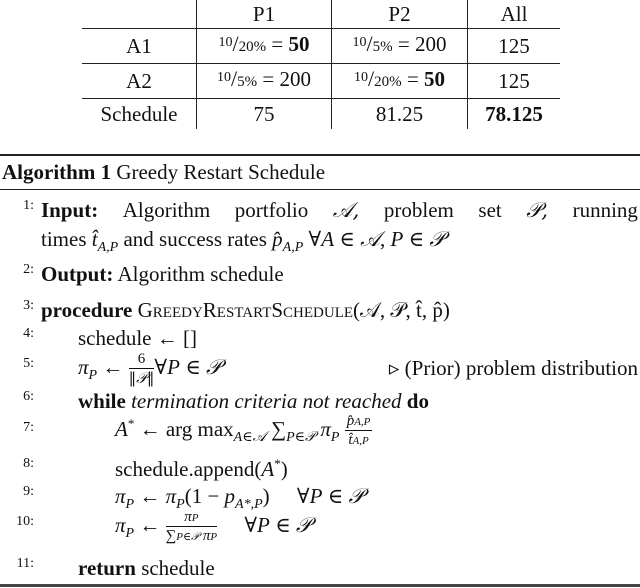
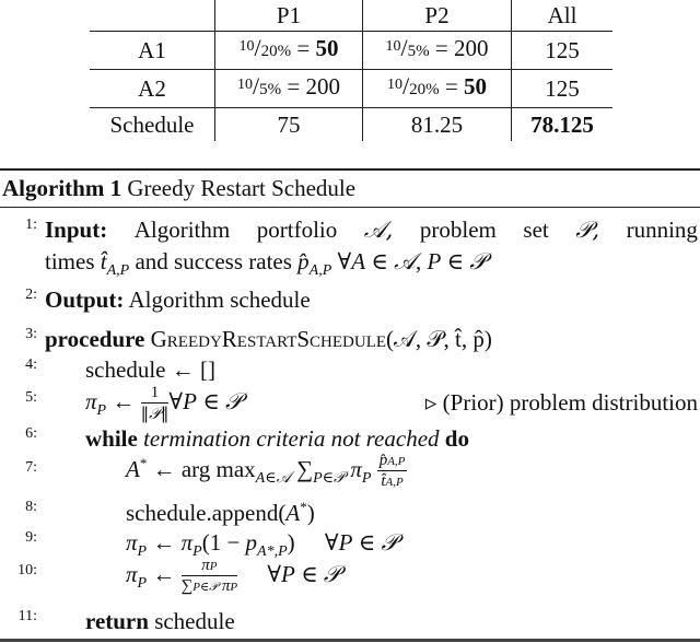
  	P1	P2	All
  A1	10/20% = 50	10/5% = 200	125
  A2	10/5% = 200	10/20% = 50	125
  Schedule	75	81.25	78.125
  Algorithm 1 Greedy Restart Schedule
  1:
  Input:
  Algorithm
  portfolio
  𝒜,
  problem
  set
  𝒫,
  running
  times t̂A,P and success rates p̂A,P ∀A ∈ 𝒜, P ∈ 𝒫
  2:
  Output: Algorithm schedule
  3:
  procedure GreedyRestartSchedule(𝒜, 𝒫, t̂, p̂)
  4:
  schedule ← []
  5:
  πP ←
- 6
+ 1
  ‖𝒫‖
  ∀P ∈ 𝒫
  ▹ (Prior) problem distribution
  6:
  while termination criteria not reached do
  7:
  A* ← arg maxA∈𝒜 ∑P∈𝒫 πP
  p̂A,P
  t̂A,P
  8:
  schedule.append(A*)
  9:
  πP ← πP(1 − pA*,P) ∀P ∈ 𝒫
  10:
  πP ←
  πP
  ∑P∈𝒫 πP
  ∀P ∈ 𝒫
  11:
  return schedule
